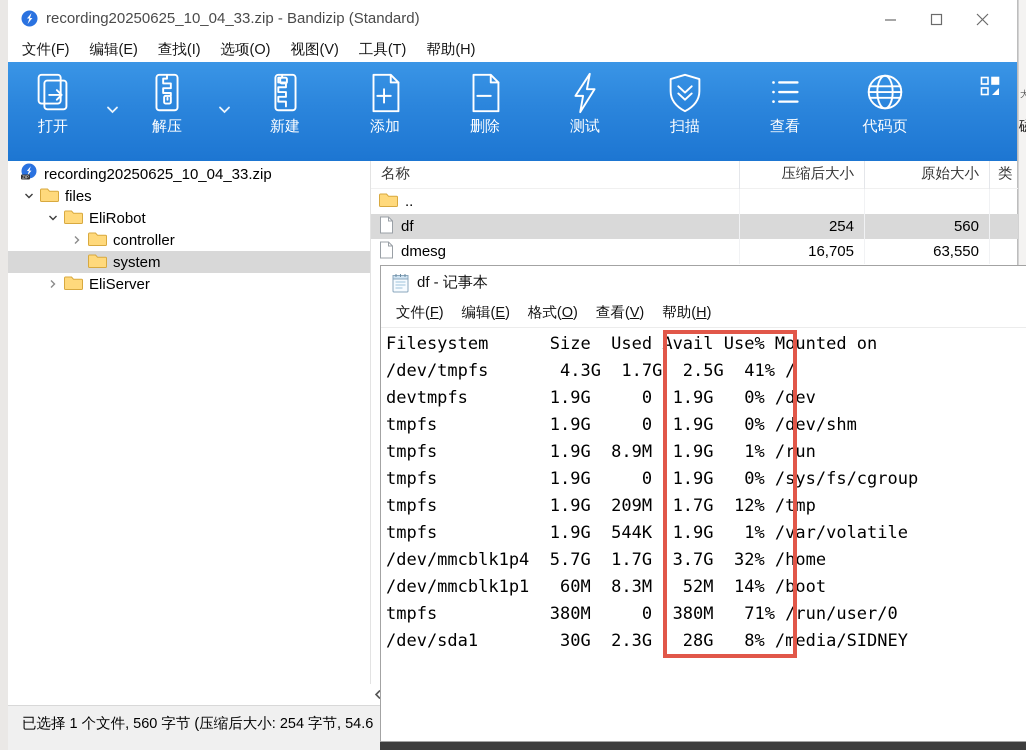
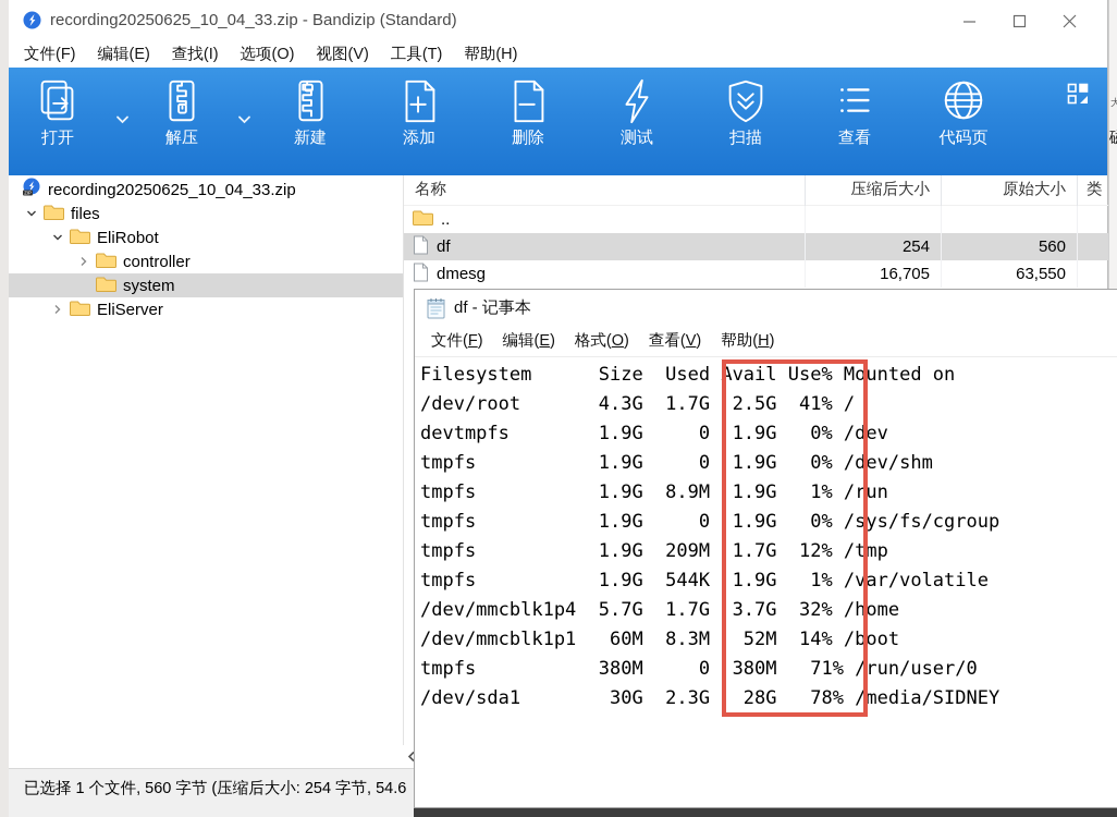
  recording20250625_10_04_33.zip - Bandizip (Standard)
  文件(F)
  编辑(E)
  查找(I)
  选项(O)
  视图(V)
  工具(T)
  帮助(H)
  打开
  解压
  新建
  添加
  删除
  测试
  扫描
  查看
  代码页
  recording20250625_10_04_33.zip
  files
  EliRobot
  controller
  system
  EliServer
  名称
  压缩后大小
  原始大小
  ..
  df
  254
  560
  dmesg
  16,705
  63,550
  已选择 1 个文件, 560 字节 (压缩后大小: 254 字节, 54.6
  大
  df - 记事本
  文件(F)
  编辑(E)
  格式(O)
  查看(V)
  帮助(H)
  Filesystem Size Used Avail Use% Mounted on
- /dev/tmpfs 4.3G 1.7G 2.5G 41% /
+ /dev/root 4.3G 1.7G 2.5G 41% /
  devtmpfs 1.9G 0 1.9G 0% /dev
  tmpfs 1.9G 0 1.9G 0% /dev/shm
  tmpfs 1.9G 8.9M 1.9G 1% /run
  tmpfs 1.9G 0 1.9G 0% /sys/fs/cgroup
  tmpfs 1.9G 209M 1.7G 12% /tmp
  tmpfs 1.9G 544K 1.9G 1% /var/volatile
  /dev/mmcblk1p4 5.7G 1.7G 3.7G 32% /home
  /dev/mmcblk1p1 60M 8.3M 52M 14% /boot
  tmpfs 380M 0 380M 71% /run/user/0
- /dev/sda1 30G 2.3G 28G 8% /media/SIDNEY
+ /dev/sda1 30G 2.3G 28G 78% /media/SIDNEY
